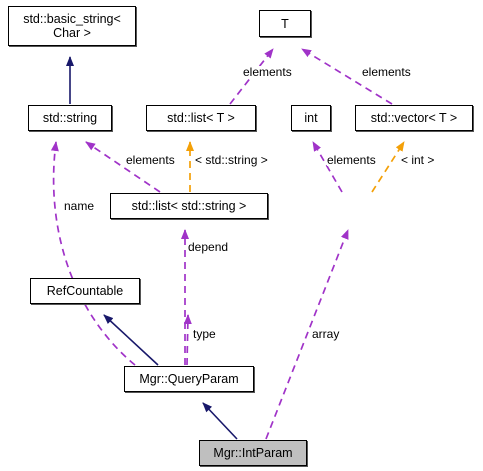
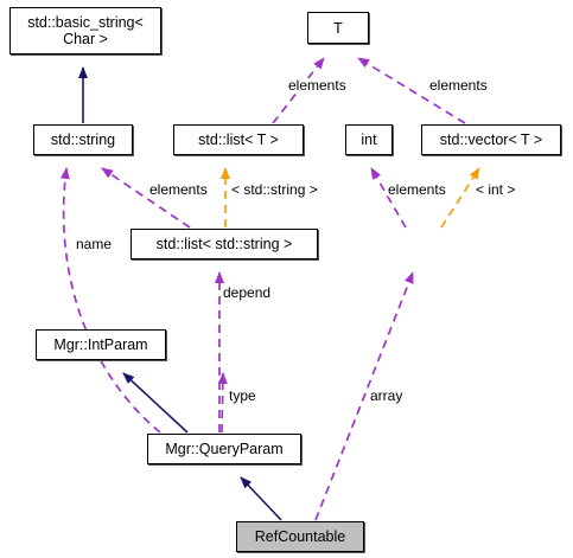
  std::basic_string<
  Char >
  T
  std::string
  std::list< T >
  int
  std::vector< T >
  std::list< std::string >
- RefCountable
+ Mgr::IntParam
  Mgr::QueryParam
- Mgr::IntParam
+ RefCountable
  elements
  elements
  elements
  < std::string >
  elements
  < int >
  name
  depend
  type
  array
